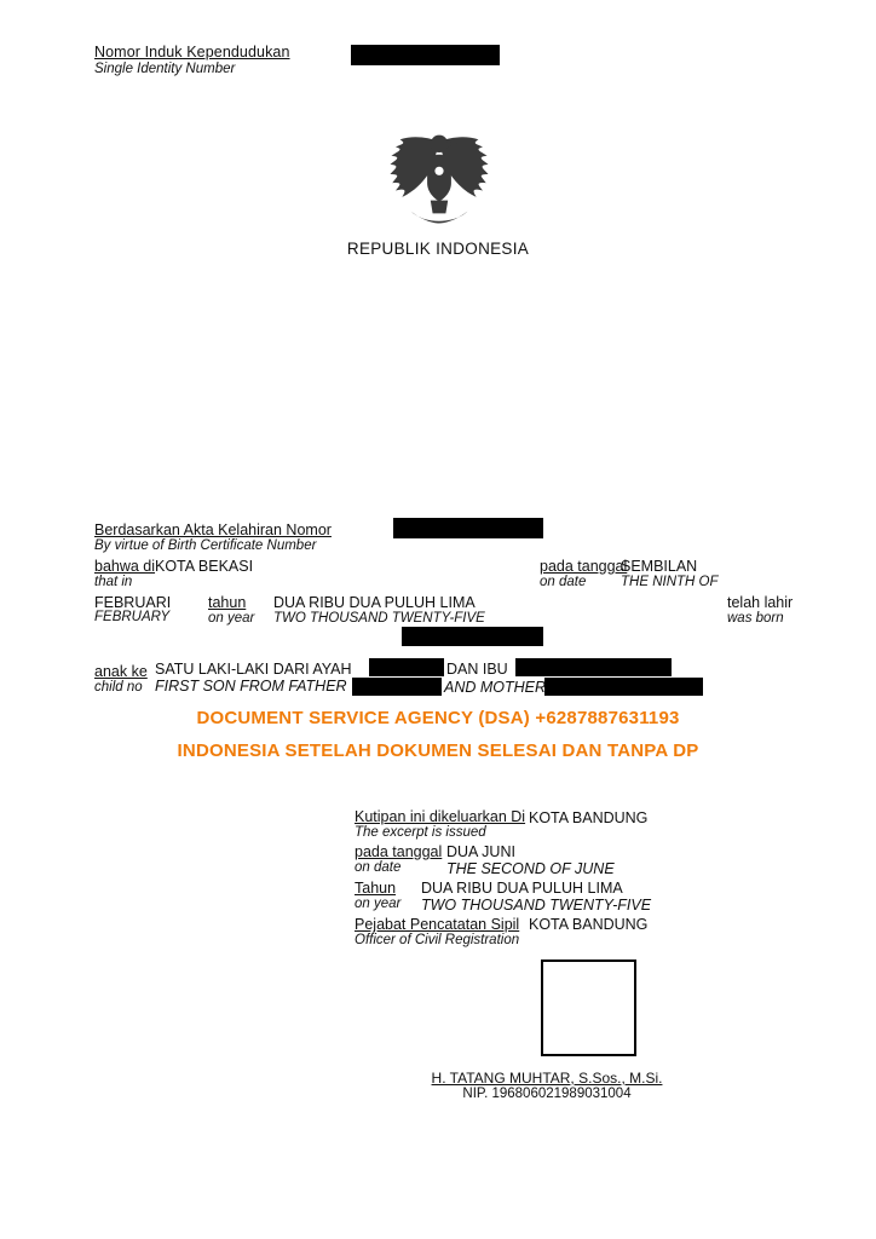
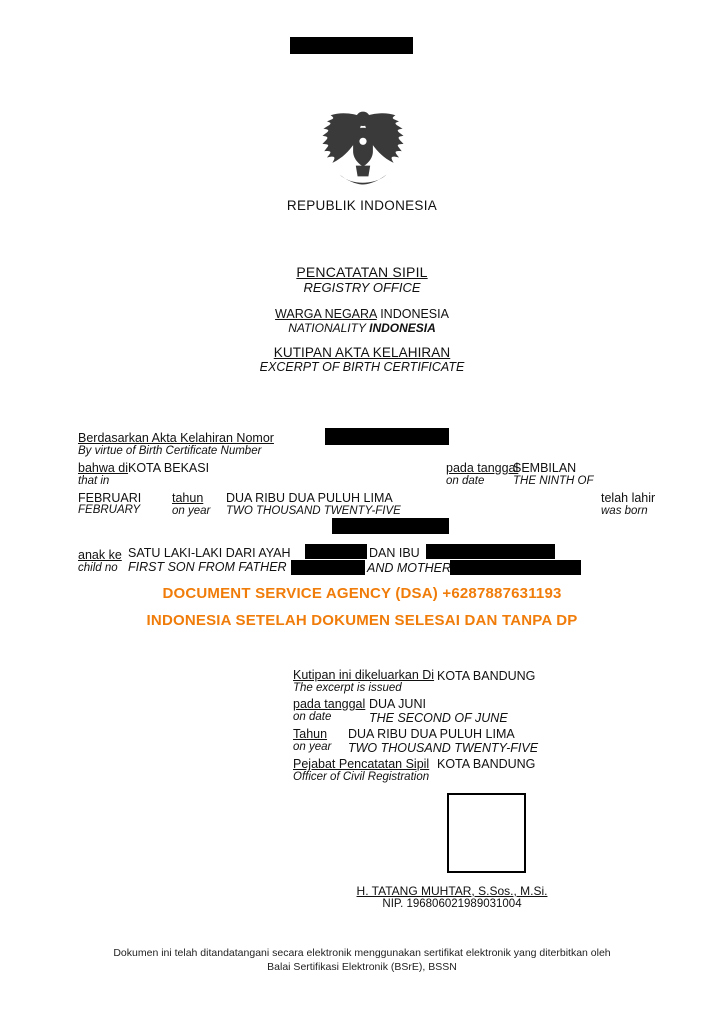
- Nomor Induk Kependudukan
- Single Identity Number
  REPUBLIK INDONESIA
+ PENCATATAN SIPIL
+ REGISTRY OFFICE
+ WARGA NEGARA INDONESIA
+ NATIONALITY INDONESIA
+ KUTIPAN AKTA KELAHIRAN
+ EXCERPT OF BIRTH CERTIFICATE
  Berdasarkan Akta Kelahiran Nomor
  By virtue of Birth Certificate Number
  bahwa di
  that in
  KOTA BEKASI
  pada tanggal
  on date
  SEMBILAN
  THE NINTH OF
  FEBRUARI
  FEBRUARY
  tahun
  on year
  DUA RIBU DUA PULUH LIMA
  TWO THOUSAND TWENTY-FIVE
  telah lahir
  was born
  anak ke
  child no
  SATU LAKI-LAKI DARI AYAH
  FIRST SON FROM FATHER
  DAN IBU
  AND MOTHER
  DOCUMENT SERVICE AGENCY (DSA) +6287887631193
  INDONESIA SETELAH DOKUMEN SELESAI DAN TANPA DP
  Kutipan ini dikeluarkan Di
  The excerpt is issued
  KOTA BANDUNG
  pada tanggal
  on date
  DUA JUNI
  THE SECOND OF JUNE
  Tahun
  on year
  DUA RIBU DUA PULUH LIMA
  TWO THOUSAND TWENTY-FIVE
  Pejabat Pencatatan Sipil
  Officer of Civil Registration
  KOTA BANDUNG
  H. TATANG MUHTAR, S.Sos., M.Si.
  NIP. 196806021989031004
+ Dokumen ini telah ditandatangani secara elektronik menggunakan sertifikat elektronik yang diterbitkan oleh
+ Balai Sertifikasi Elektronik (BSrE), BSSN
